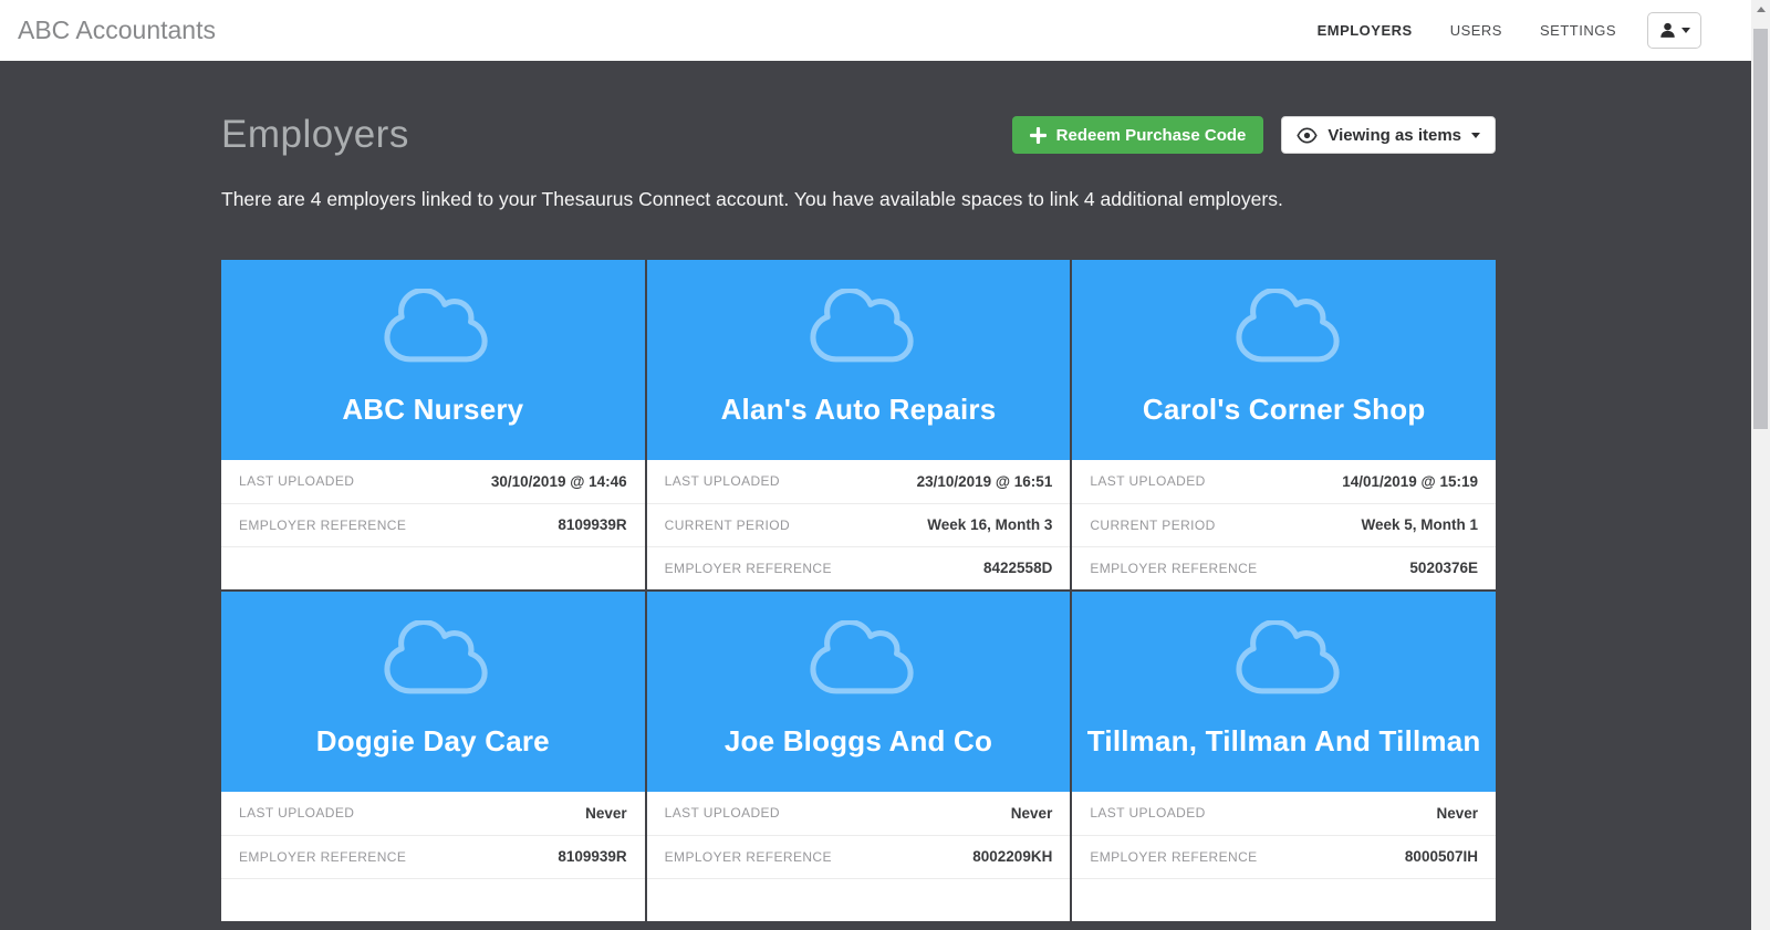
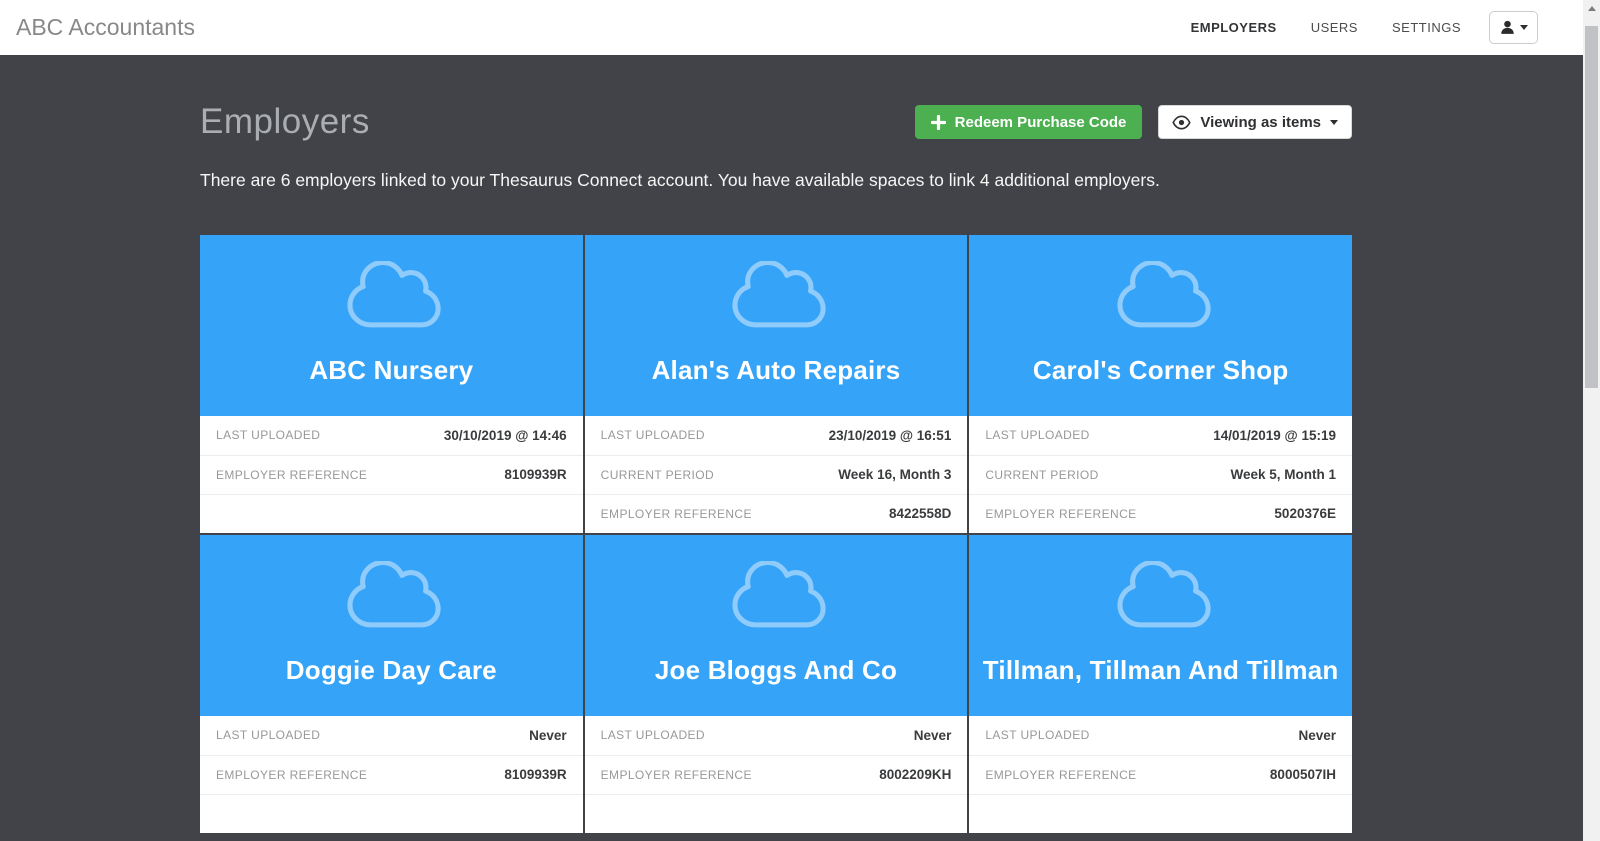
  ABC Accountants
  EMPLOYERS
  USERS
  SETTINGS
  Employers
  Redeem Purchase Code
  Viewing as items
- There are 4 employers linked to your Thesaurus Connect account. You have available spaces to link 4 additional employers.
+ There are 6 employers linked to your Thesaurus Connect account. You have available spaces to link 4 additional employers.
  ABC Nursery
  LAST UPLOADED
  30/10/2019 @ 14:46
  EMPLOYER REFERENCE
  8109939R
  Alan's Auto Repairs
  LAST UPLOADED
  23/10/2019 @ 16:51
  CURRENT PERIOD
  Week 16, Month 3
  EMPLOYER REFERENCE
  8422558D
  Carol's Corner Shop
  LAST UPLOADED
  14/01/2019 @ 15:19
  CURRENT PERIOD
  Week 5, Month 1
  EMPLOYER REFERENCE
  5020376E
  Doggie Day Care
  LAST UPLOADED
  Never
  EMPLOYER REFERENCE
  8109939R
  Joe Bloggs And Co
  LAST UPLOADED
  Never
  EMPLOYER REFERENCE
  8002209KH
  Tillman, Tillman And Tillman
  LAST UPLOADED
  Never
  EMPLOYER REFERENCE
  8000507IH
